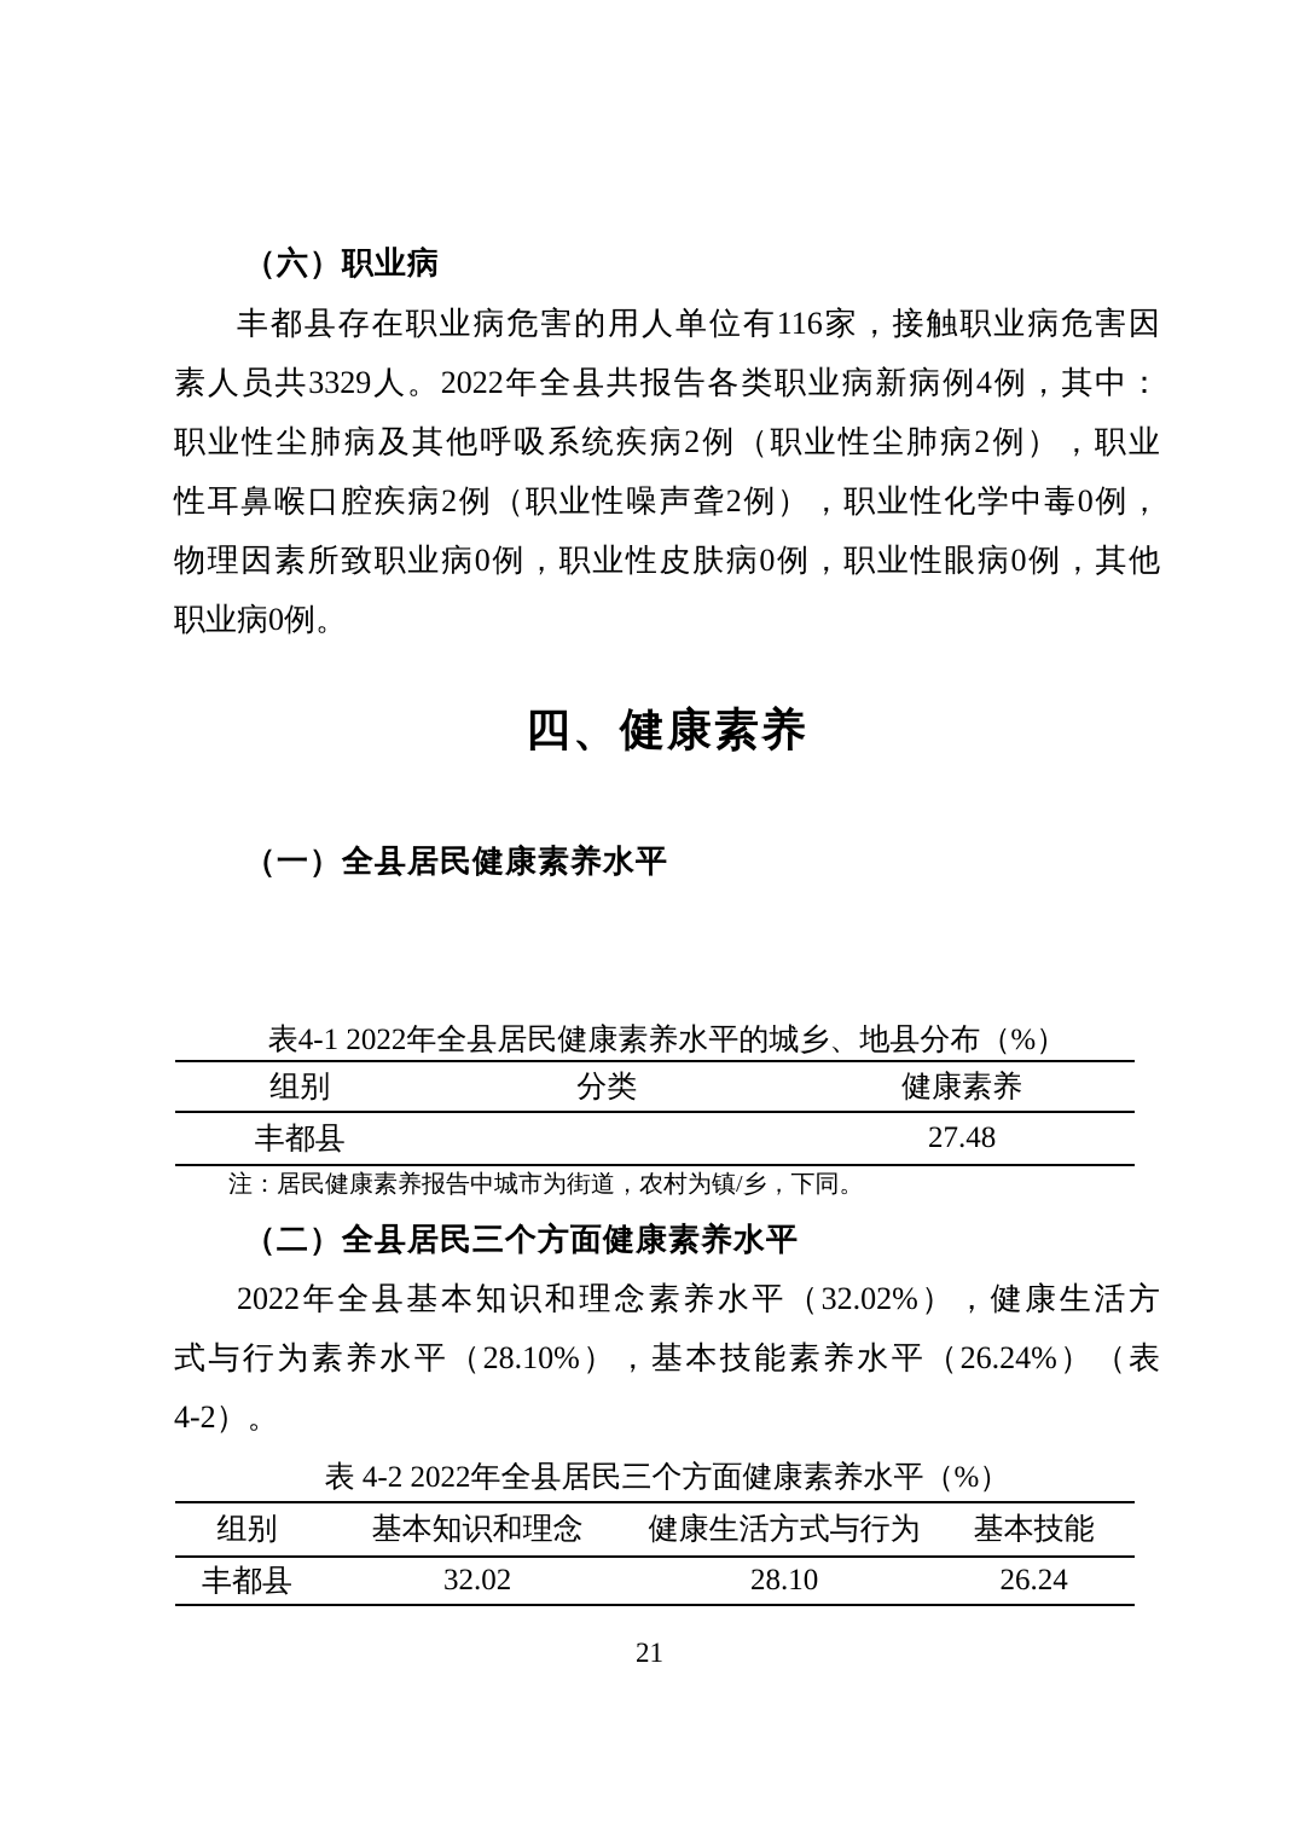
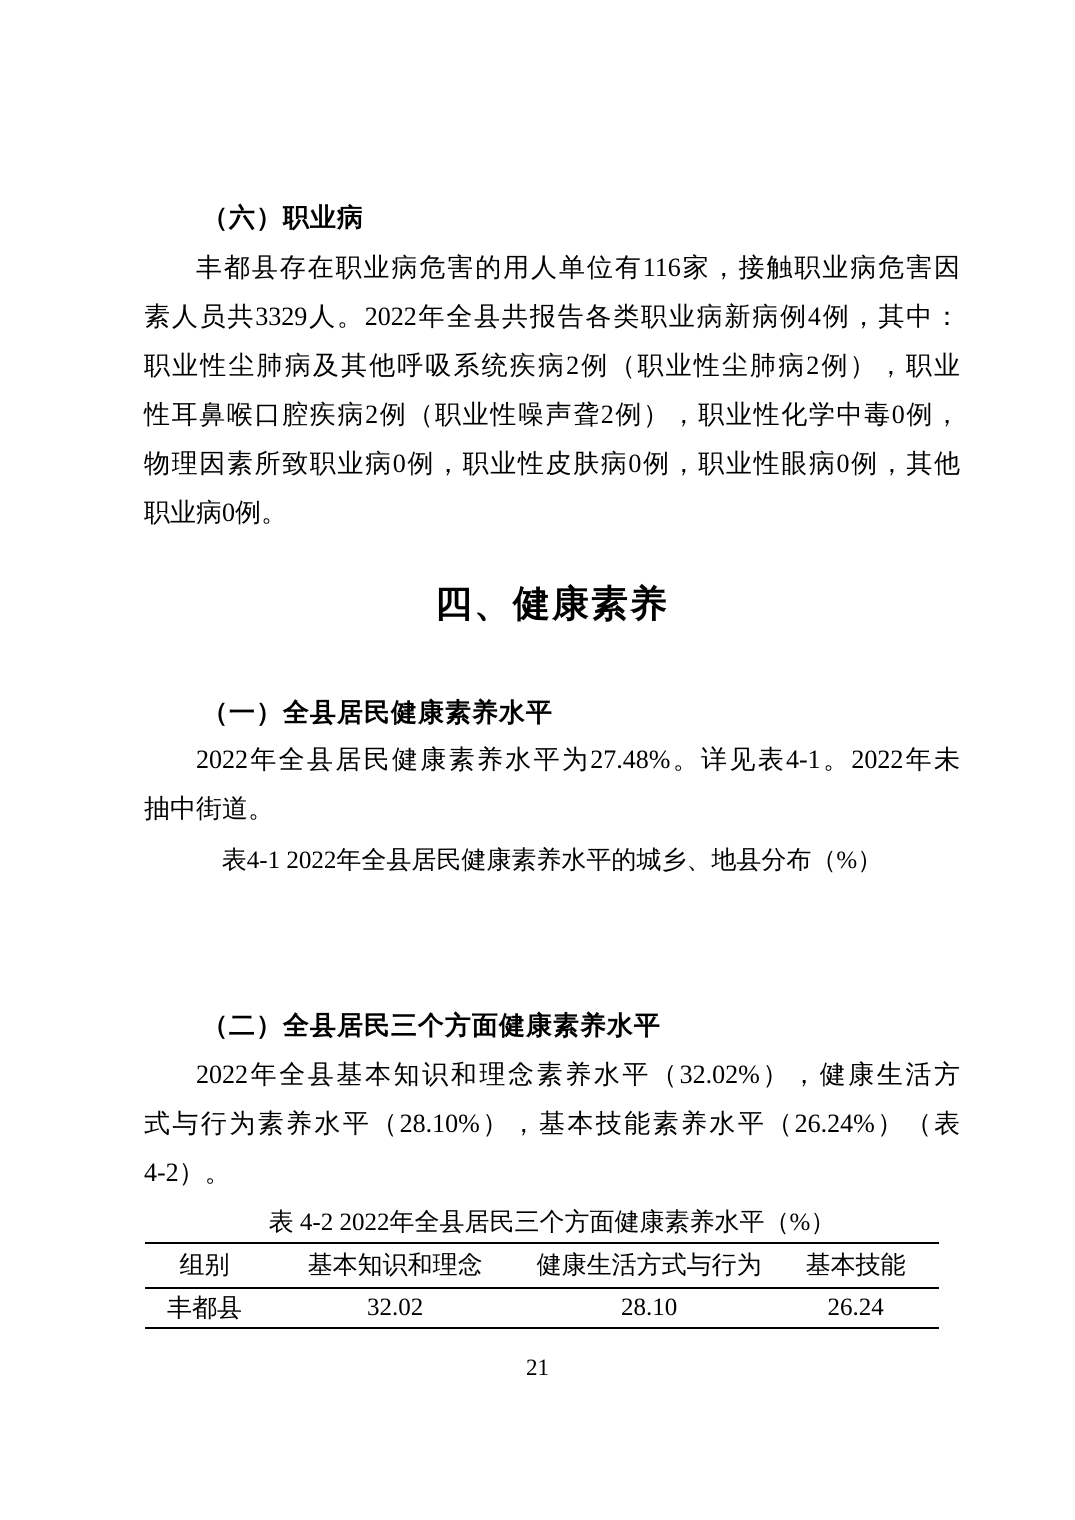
  （六）职业病
  丰都县存在职业病危害的用人单位有116家，接触职业病危害因
  素人员共3329人。2022年全县共报告各类职业病新病例4例，其中：
  职业性尘肺病及其他呼吸系统疾病2例（职业性尘肺病2例），职业
  性耳鼻喉口腔疾病2例（职业性噪声聋2例），职业性化学中毒0例，
  物理因素所致职业病0例，职业性皮肤病0例，职业性眼病0例，其他
  职业病0例。
  四、健康素养
  （一）全县居民健康素养水平
+ 2022年全县居民健康素养水平为27.48%。详见表4-1。2022年未
+ 抽中街道。
  表4-1 2022年全县居民健康素养水平的城乡、地县分布（%）
- 组别	分类	健康素养
- 丰都县		27.48
- 注：居民健康素养报告中城市为街道，农村为镇/乡，下同。
  （二）全县居民三个方面健康素养水平
  2022年全县基本知识和理念素养水平（32.02%），健康生活方
  式与行为素养水平（28.10%），基本技能素养水平（26.24%）（表
  4-2）。
  表 4-2 2022年全县居民三个方面健康素养水平（%）
  组别	基本知识和理念	健康生活方式与行为	基本技能
  丰都县	32.02	28.10	26.24
  21
